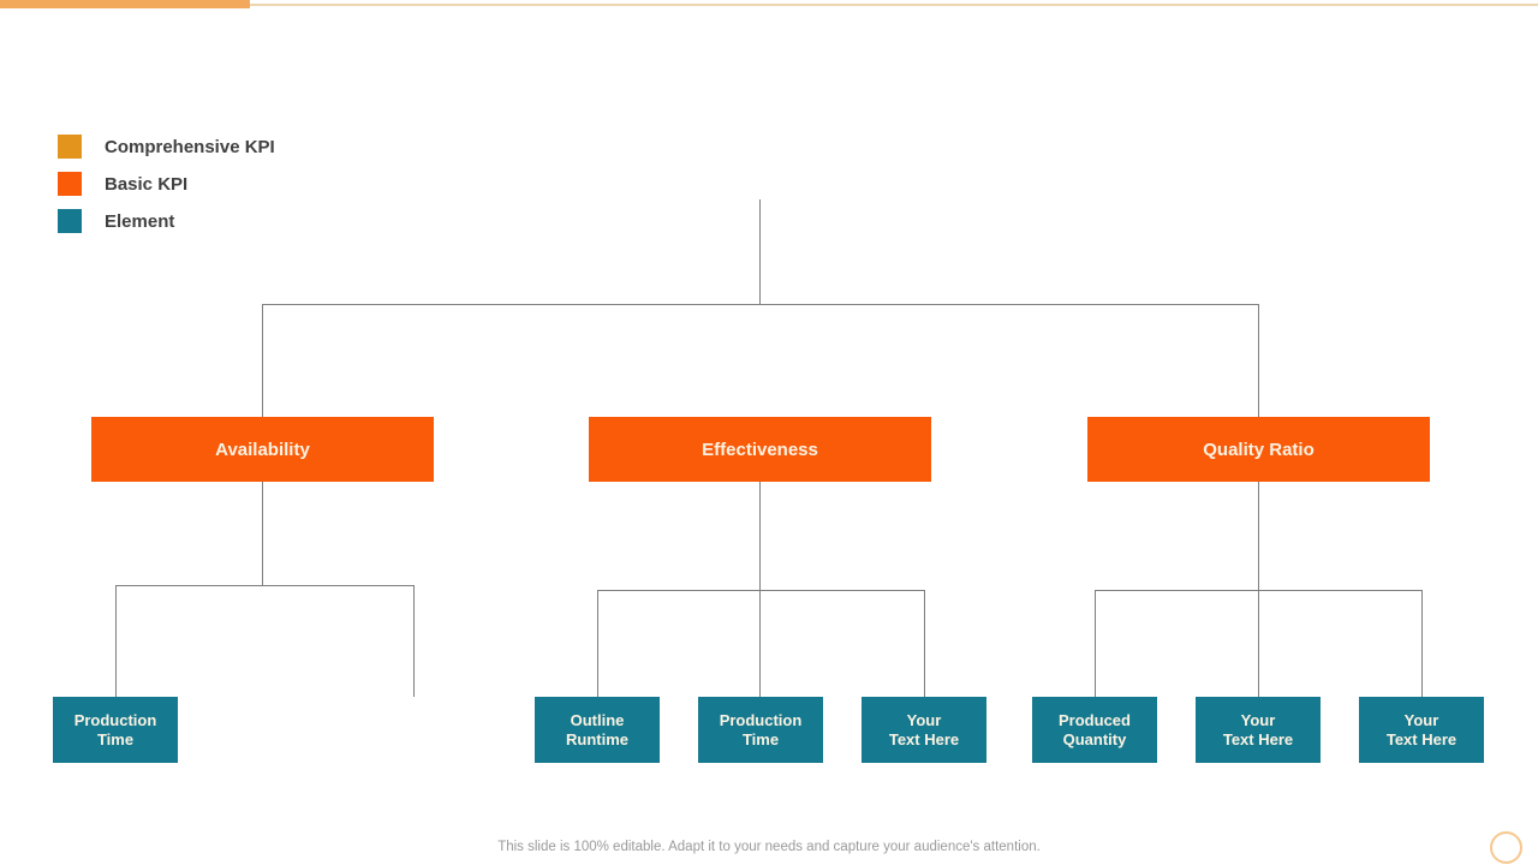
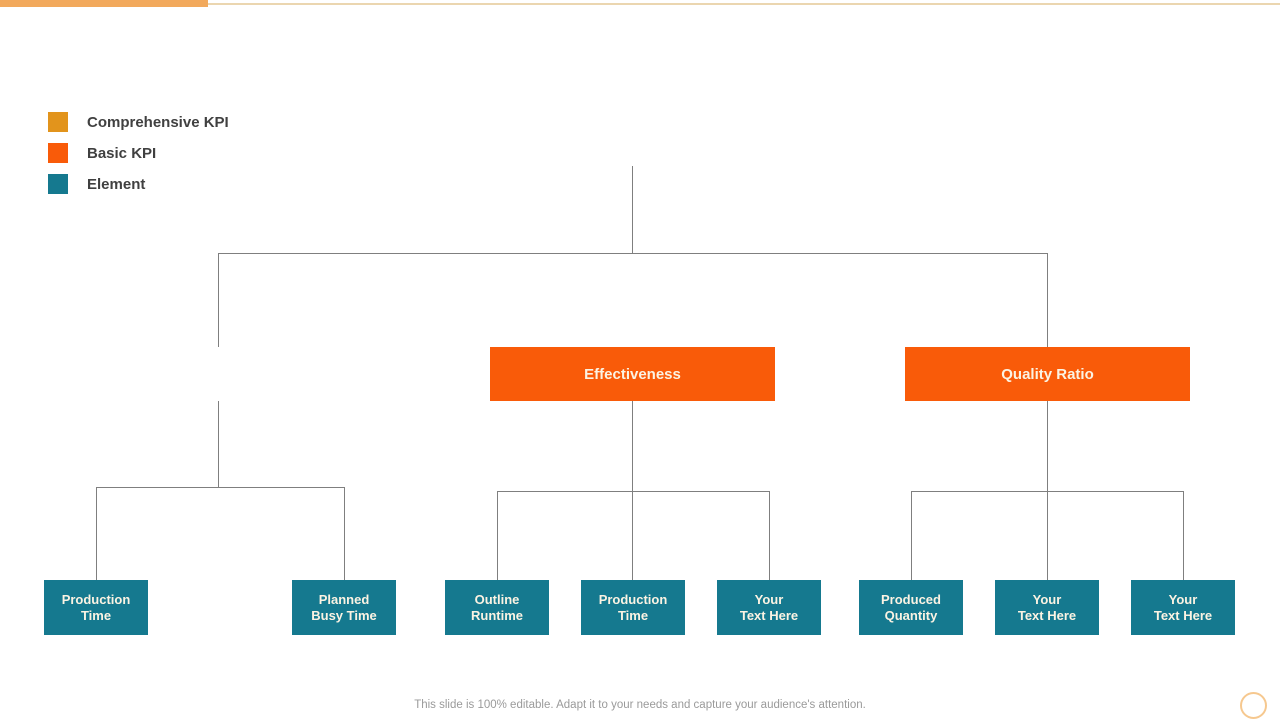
  Comprehensive KPI
  Basic KPI
  Element
- Availability
  Effectiveness
  Quality Ratio
  Production
  Time
+ Planned
+ Busy Time
  Outline
  Runtime
  Production
  Time
  Your
  Text Here
  Produced
  Quantity
  Your
  Text Here
  Your
  Text Here
  This slide is 100% editable. Adapt it to your needs and capture your audience's attention.
